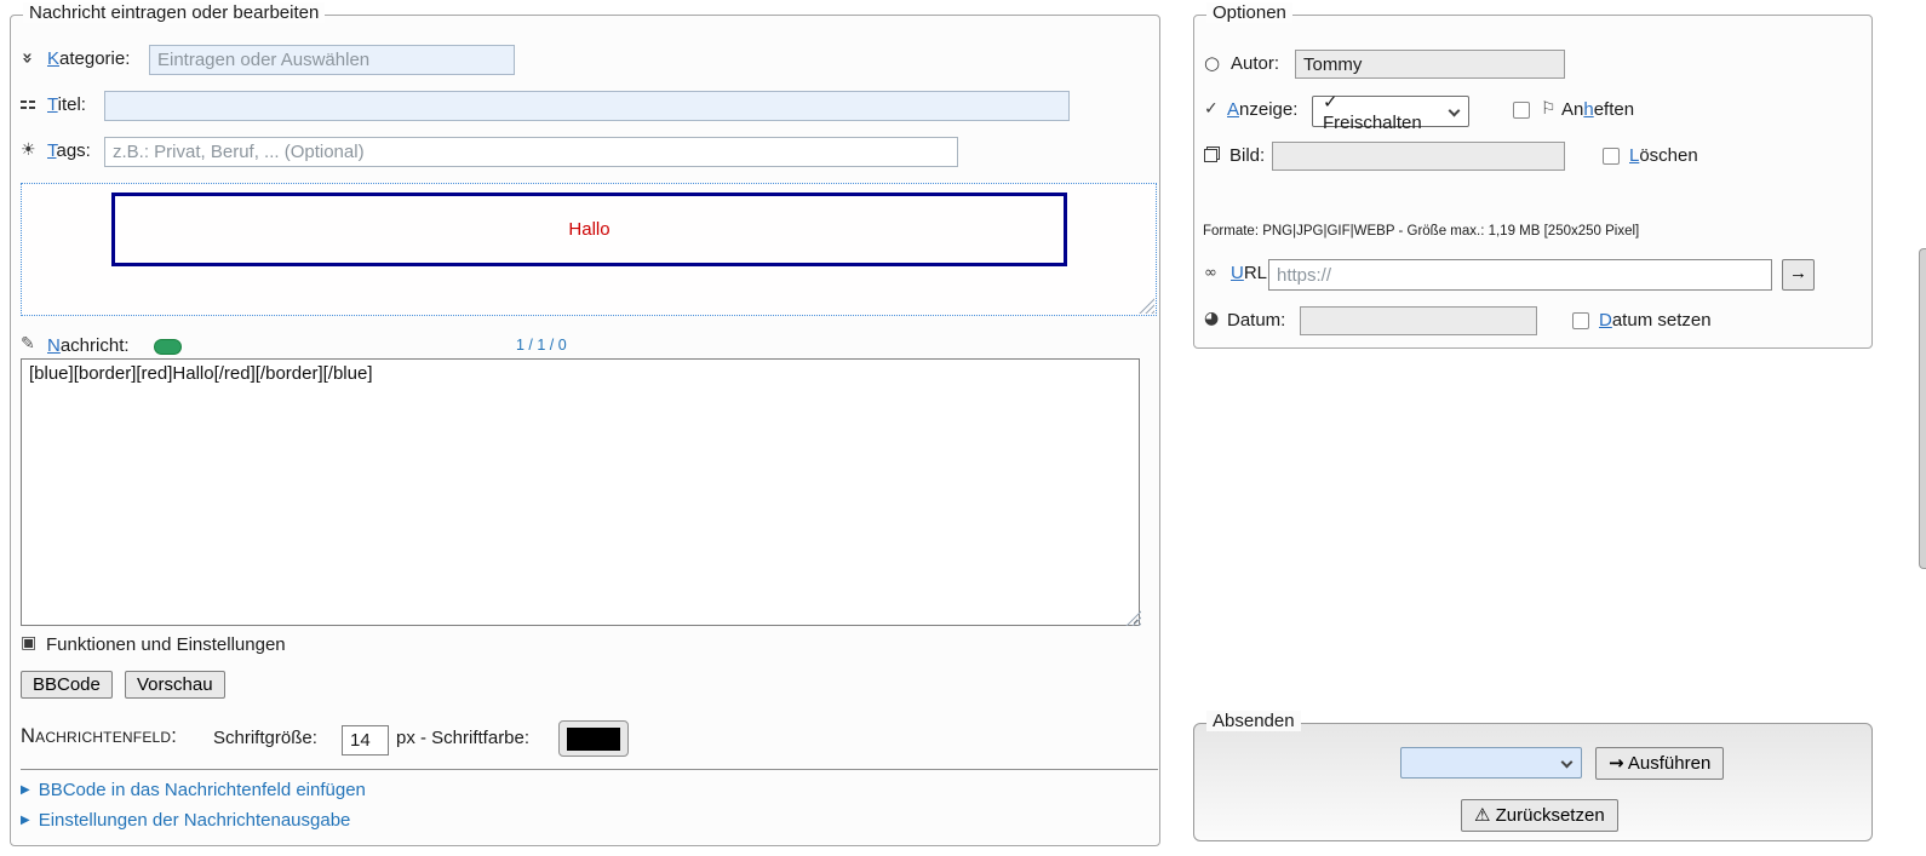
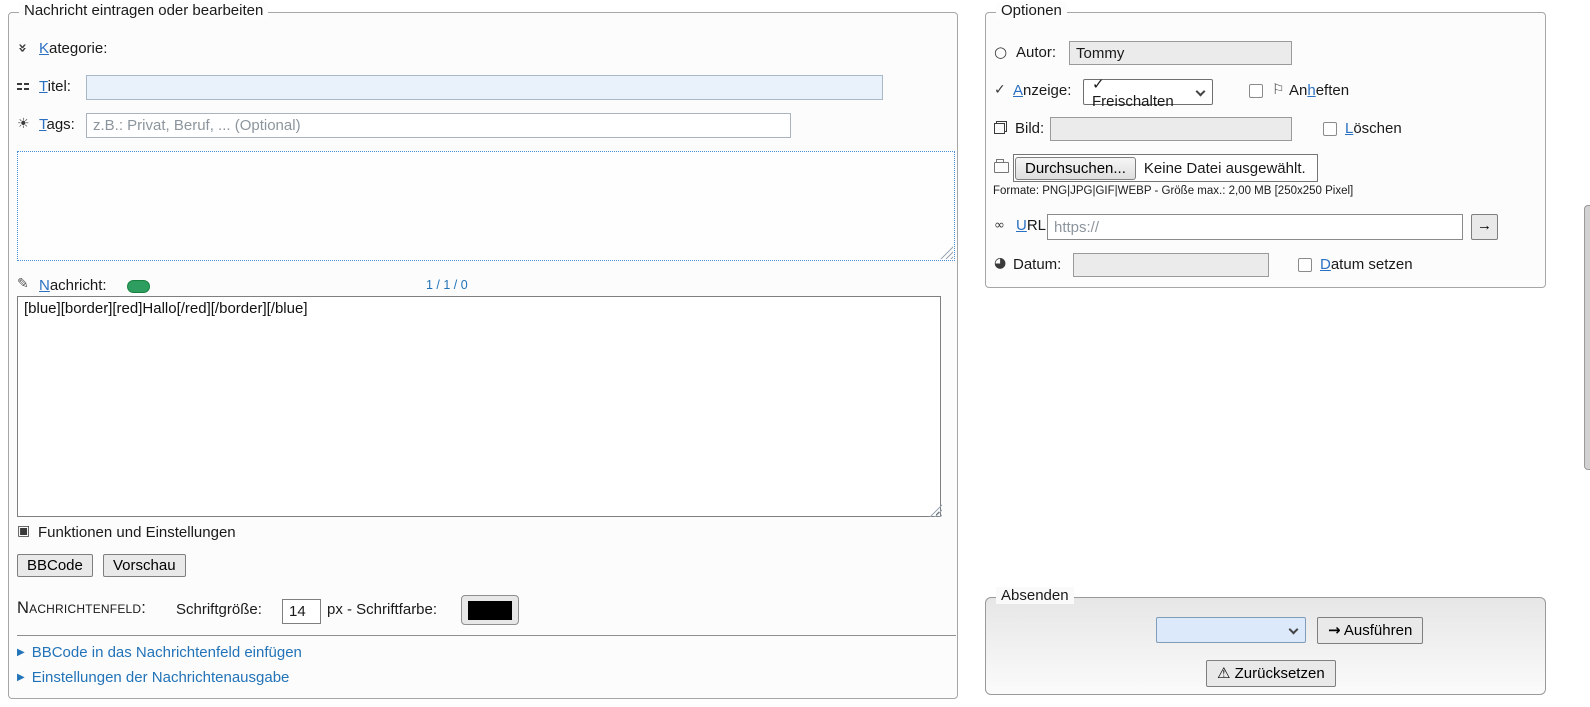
  Nachricht eintragen oder bearbeiten
  Kategorie:
- Eintragen oder Auswählen
  Titel:
  ☀
  Tags:
  z.B.: Privat, Beruf, ... (Optional)
- Hallo
  ✎
  Nachricht:
  1 / 1 / 0
  [blue][border][red]Hallo[/red][/border][/blue]
  ▣
  Funktionen und Einstellungen
  BBCode
  Vorschau
  Nachrichtenfeld:
  Schriftgröße:
  14
  px - Schriftfarbe:
  ▶ BBCode in das Nachrichtenfeld einfügen
  ▶ Einstellungen der Nachrichtenausgabe
  Optionen
  ○
  Autor:
  Tommy
  ✓
  Anzeige:
  ✓ Freischalten
  ⚐
  Anheften
  Bild:
  Löschen
+ Durchsuchen...
+ Keine Datei ausgewählt.
- Formate: PNG|JPG|GIF|WEBP - Größe max.: 1,19 MB [250x250 Pixel]
+ Formate: PNG|JPG|GIF|WEBP - Größe max.: 2,00 MB [250x250 Pixel]
  ∞
  URL
  https://
  →
  ◕
  Datum:
  Datum setzen
  Absenden
  → Ausführen
  ⚠ Zurücksetzen
